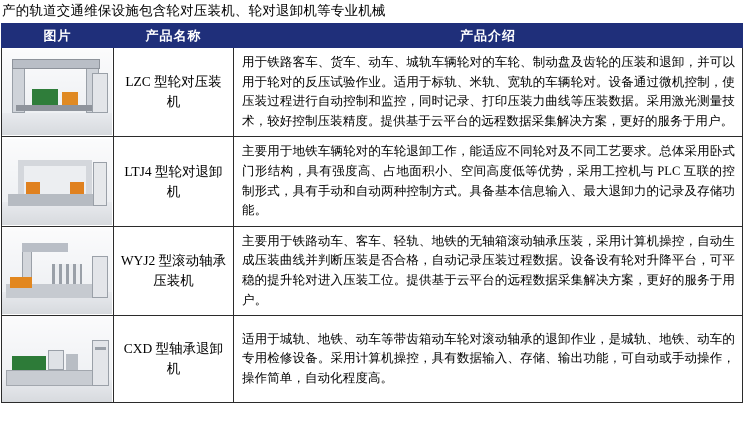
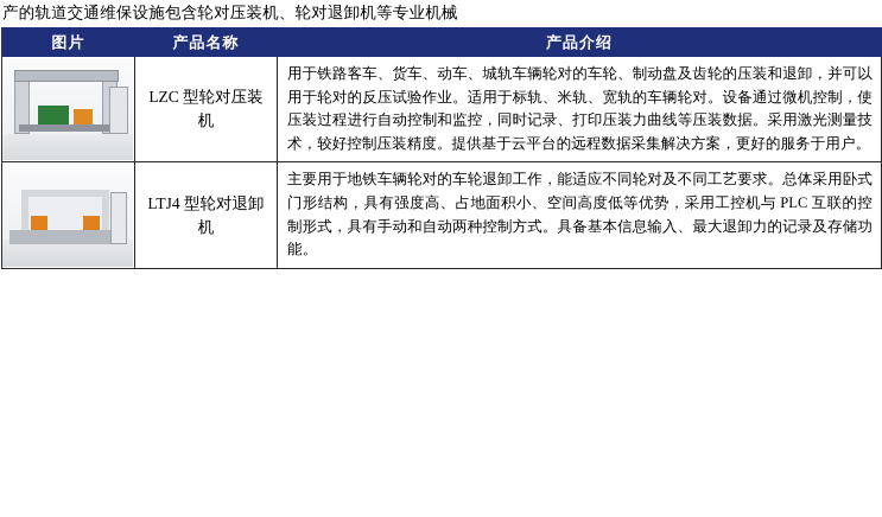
  产的轨道交通维保设施包含轮对压装机、轮对退卸机等专业机械
  图片	产品名称	产品介绍
  	LZC 型轮对压装机	用于铁路客车、货车、动车、城轨车辆轮对的车轮、制动盘及齿轮的压装和退卸，并可以用于轮对的反压试验作业。适用于标轨、米轨、宽轨的车辆轮对。设备通过微机控制，使压装过程进行自动控制和监控，同时记录、打印压装力曲线等压装数据。采用激光测量技术，较好控制压装精度。提供基于云平台的远程数据采集解决方案，更好的服务于用户。
  	LTJ4 型轮对退卸机	主要用于地铁车辆轮对的车轮退卸工作，能适应不同轮对及不同工艺要求。总体采用卧式门形结构，具有强度高、占地面积小、空间高度低等优势，采用工控机与 PLC 互联的控制形式，具有手动和自动两种控制方式。具备基本信息输入、最大退卸力的记录及存储功能。
- 	WYJ2 型滚动轴承压装机	主要用于铁路动车、客车、轻轨、地铁的无轴箱滚动轴承压装，采用计算机操控，自动生成压装曲线并判断压装是否合格，自动记录压装过程数据。设备设有轮对升降平台，可平稳的提升轮对进入压装工位。提供基于云平台的远程数据采集解决方案，更好的服务于用户。
- 	CXD 型轴承退卸机	适用于城轨、地铁、动车等带齿箱动车轮对滚动轴承的退卸作业，是城轨、地铁、动车的专用检修设备。采用计算机操控，具有数据输入、存储、输出功能，可自动或手动操作，操作简单，自动化程度高。
